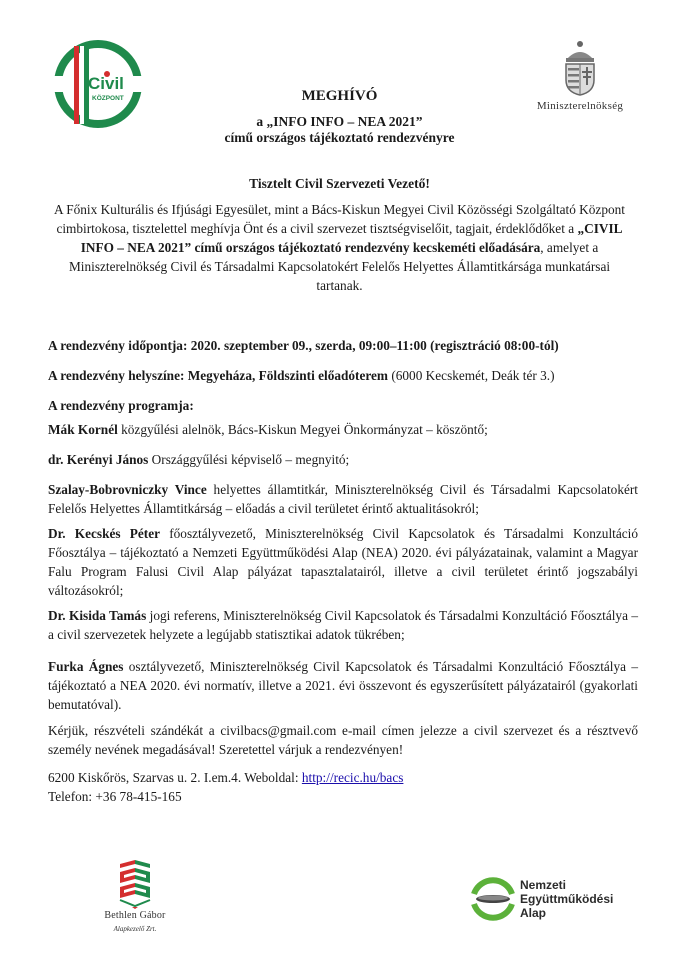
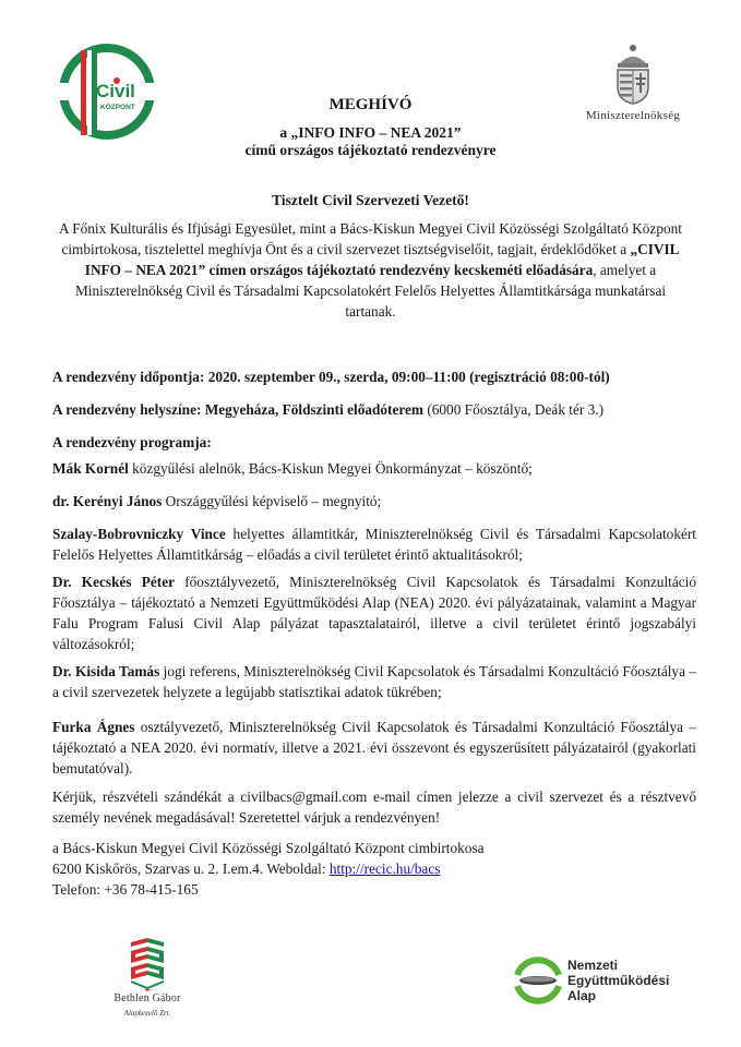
  Civil
  Miniszterelnökség
  MEGHÍVÓ
  a „INFO INFO – NEA 2021”
  című országos tájékoztató rendezvényre
  Tisztelt Civil Szervezeti Vezető!
- A Főnix Kulturális és Ifjúsági Egyesület, mint a Bács-Kiskun Megyei Civil Közösségi Szolgáltató Központ cimbirtokosa, tisztelettel meghívja Önt és a civil szervezet tisztségviselőit, tagjait, érdeklődőket a „CIVIL INFO – NEA 2021” című országos tájékoztató rendezvény kecskeméti előadására, amelyet a Miniszterelnökség Civil és Társadalmi Kapcsolatokért Felelős Helyettes Államtitkársága munkatársai tartanak.
+ A Főnix Kulturális és Ifjúsági Egyesület, mint a Bács-Kiskun Megyei Civil Közösségi Szolgáltató Központ cimbirtokosa, tisztelettel meghívja Önt és a civil szervezet tisztségviselőit, tagjait, érdeklődőket a „CIVIL INFO – NEA 2021” címen országos tájékoztató rendezvény kecskeméti előadására, amelyet a Miniszterelnökség Civil és Társadalmi Kapcsolatokért Felelős Helyettes Államtitkársága munkatársai tartanak.
  A rendezvény időpontja: 2020. szeptember 09., szerda, 09:00–11:00 (regisztráció 08:00-tól)
- A rendezvény helyszíne: Megyeháza, Földszinti előadóterem (6000 Kecskemét, Deák tér 3.)
+ A rendezvény helyszíne: Megyeháza, Földszinti előadóterem (6000 Főosztálya, Deák tér 3.)
  A rendezvény programja:
  Mák Kornél közgyűlési alelnök, Bács-Kiskun Megyei Önkormányzat – köszöntő;
  dr. Kerényi János Országgyűlési képviselő – megnyitó;
  Szalay-Bobrovniczky Vince helyettes államtitkár, Miniszterelnökség Civil és Társadalmi Kapcsolatokért Felelős Helyettes Államtitkárság – előadás a civil területet érintő aktualitásokról;
  Dr. Kecskés Péter főosztályvezető, Miniszterelnökség Civil Kapcsolatok és Társadalmi Konzultáció Főosztálya – tájékoztató a Nemzeti Együttműködési Alap (NEA) 2020. évi pályázatainak, valamint a Magyar Falu Program Falusi Civil Alap pályázat tapasztalatairól, illetve a civil területet érintő jogszabályi változásokról;
  Dr. Kisida Tamás jogi referens, Miniszterelnökség Civil Kapcsolatok és Társadalmi Konzultáció Főosztálya – a civil szervezetek helyzete a legújabb statisztikai adatok tükrében;
  Furka Ágnes osztályvezető, Miniszterelnökség Civil Kapcsolatok és Társadalmi Konzultáció Főosztálya – tájékoztató a NEA 2020. évi normatív, illetve a 2021. évi összevont és egyszerűsített pályázatairól (gyakorlati bemutatóval).
  Kérjük, részvételi szándékát a civilbacs@gmail.com e-mail címen jelezze a civil szervezet és a résztvevő személy nevének megadásával! Szeretettel várjuk a rendezvényen!
+ a Bács-Kiskun Megyei Civil Közösségi Szolgáltató Központ cimbirtokosa
  6200 Kiskőrös, Szarvas u. 2. I.em.4. Weboldal: http://recic.hu/bacs
  Telefon: +36 78-415-165
  Bethlen Gábor
  Alapkezelő Zrt.
  Nemzeti
  Együttműködési
  Alap
